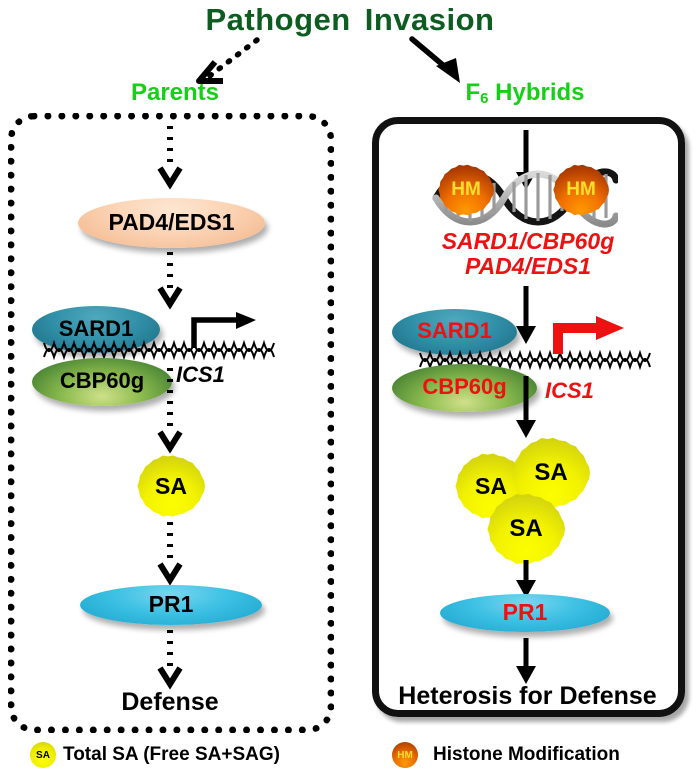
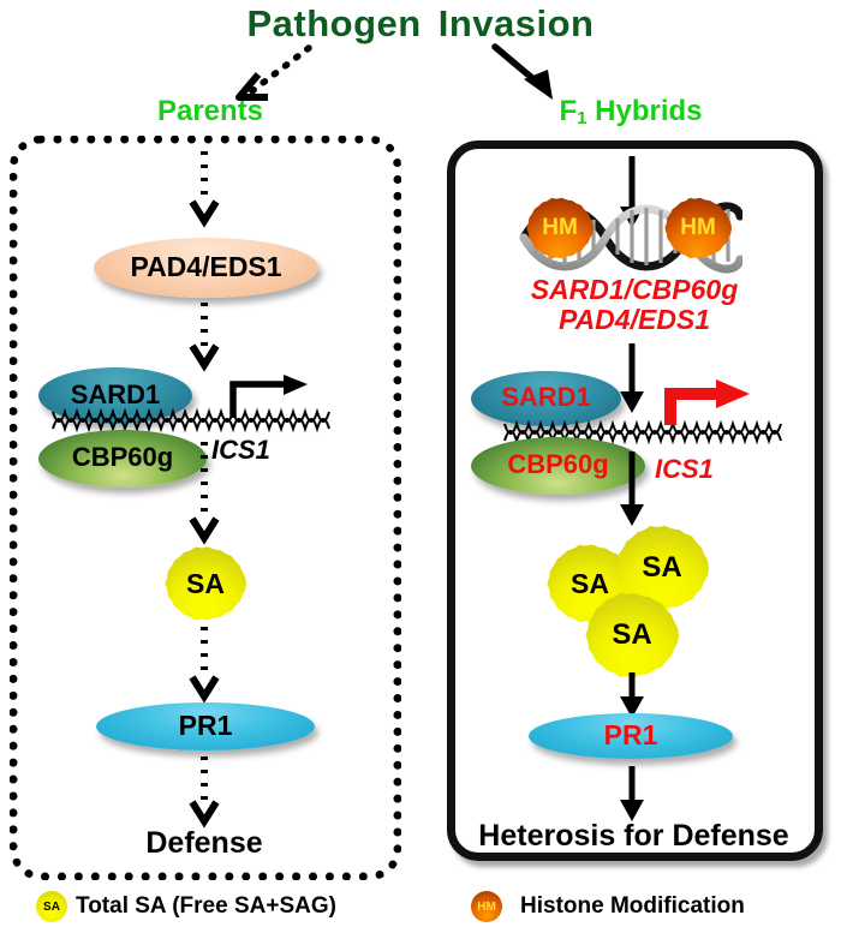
  Pathogen Invasion
  Parents
- F6 Hybrids
+ F1 Hybrids
  PAD4/EDS1
  SARD1
  CBP60g
  ICS1
  SA
  PR1
  Defense
  HM
  HM
  SARD1/CBP60g
  PAD4/EDS1
  SARD1
  CBP60g
  ICS1
  SA
  SA
  SA
  PR1
  Heterosis for Defense
  SA
  Total SA (Free SA+SAG)
  HM
  Histone Modification
